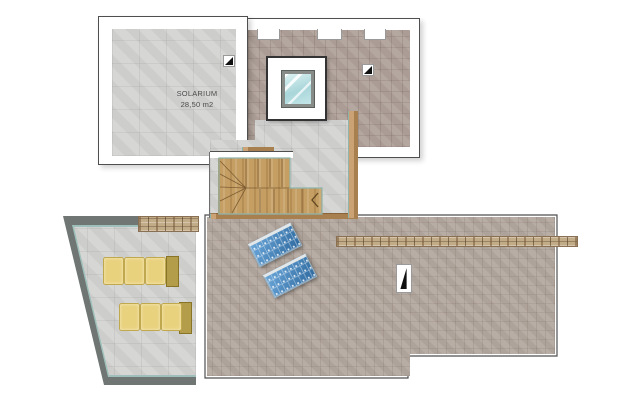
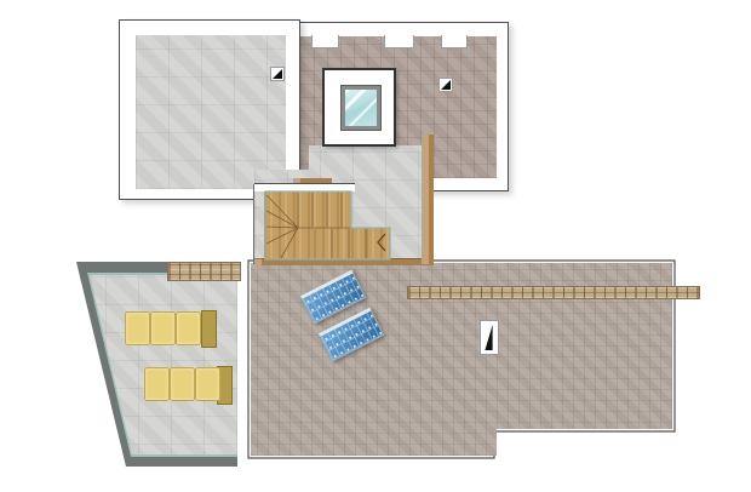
- SOLARIUM
- 28,50 m2
